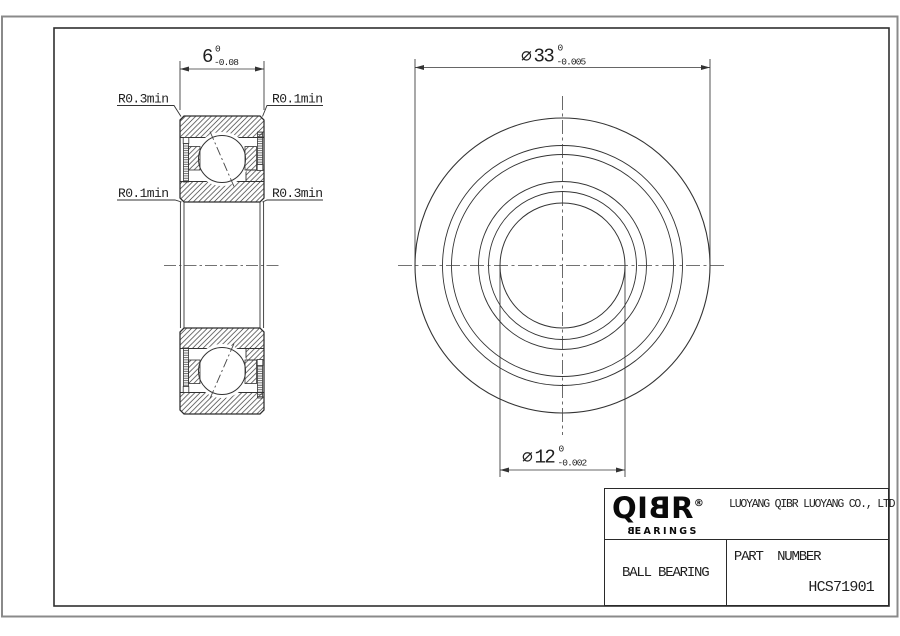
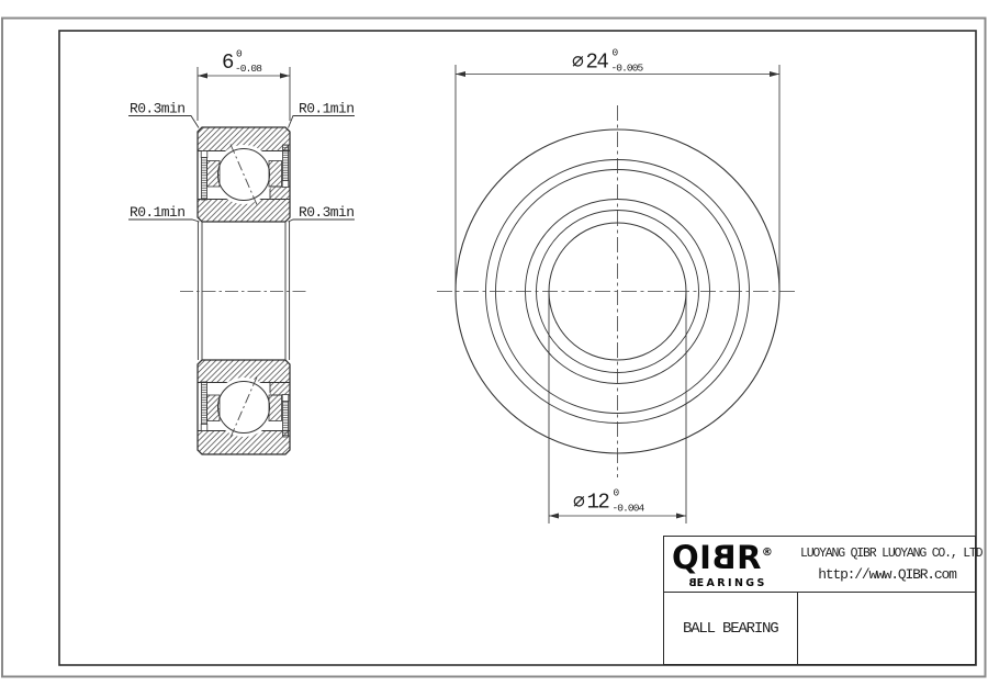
  6
  0
  -0.08
  R0.3min
  R0.1min
  R0.1min
  R0.3min
  ⌀
- 33
+ 24
  0
  -0.005
  ⌀
  12
  0
- -0.002
+ -0.004
  LUOYANG QIBR LUOYANG CO., LTD
+ http://www.QIBR.com
  BALL BEARING
- PART NUMBER
- HCS71901
